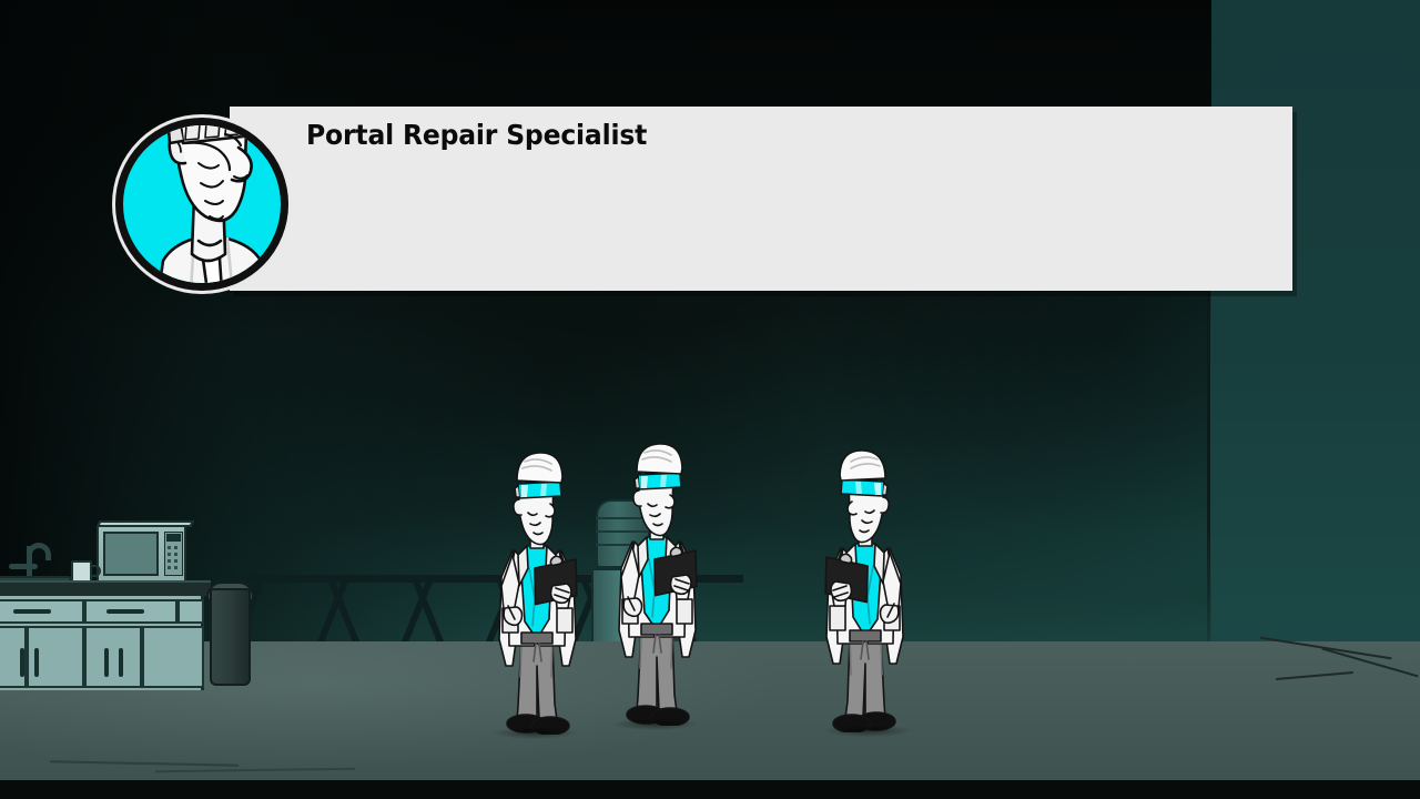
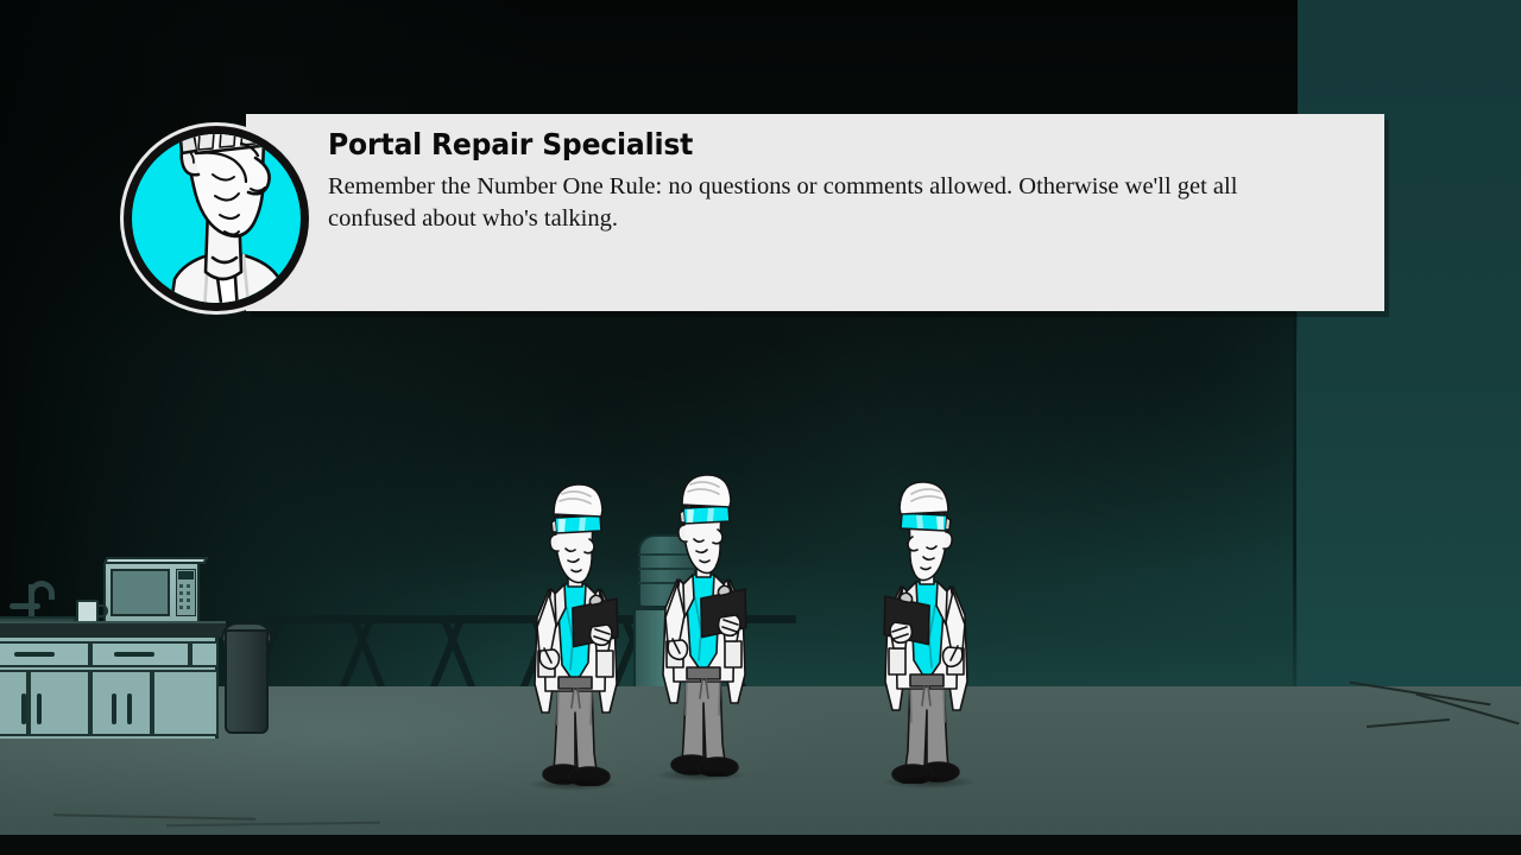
  Portal Repair Specialist
+ Remember the Number One Rule: no questions or comments allowed. Otherwise we'll get all confused about who's talking.
